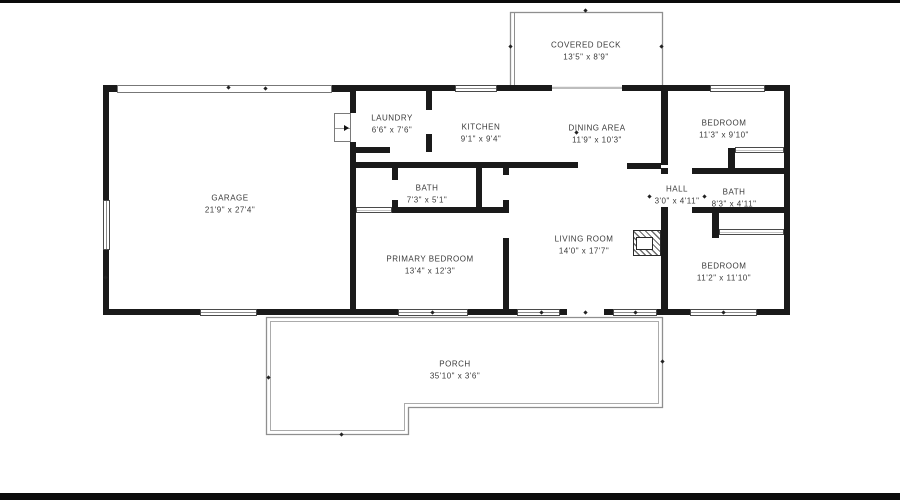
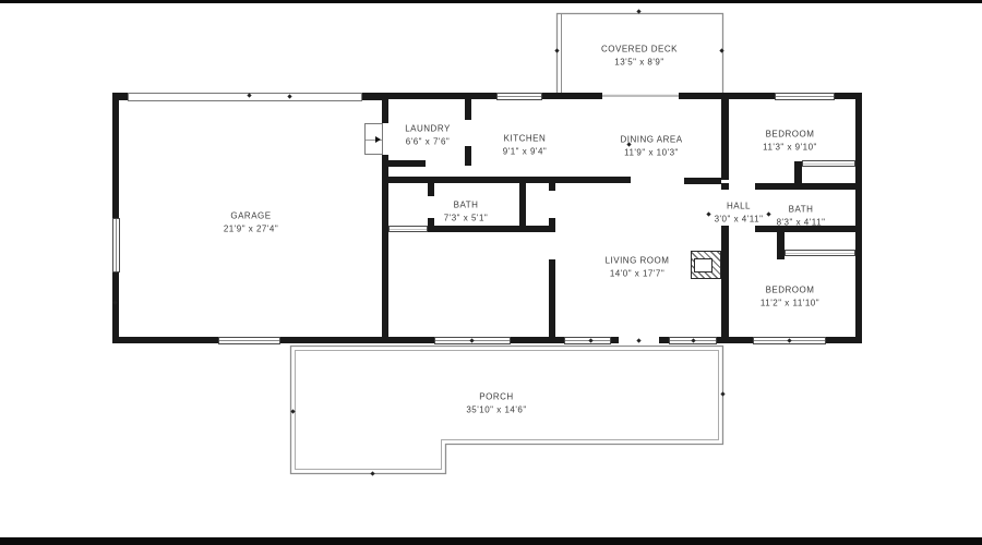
  COVERED DECK
  13'5" x 8'9"
  GARAGE
  21'9" x 27'4"
  LAUNDRY
  6'6" x 7'6"
  KITCHEN
  9'1" x 9'4"
  DINING AREA
  11'9" x 10'3"
  BEDROOM
  11'3" x 9'10"
  BATH
  7'3" x 5'1"
  HALL
  3'0" x 4'11"
  BATH
  8'3" x 4'11"
  LIVING ROOM
  14'0" x 17'7"
- PRIMARY BEDROOM
- 13'4" x 12'3"
  BEDROOM
  11'2" x 11'10"
  PORCH
- 35'10" x 3'6"
+ 35'10" x 14'6"
